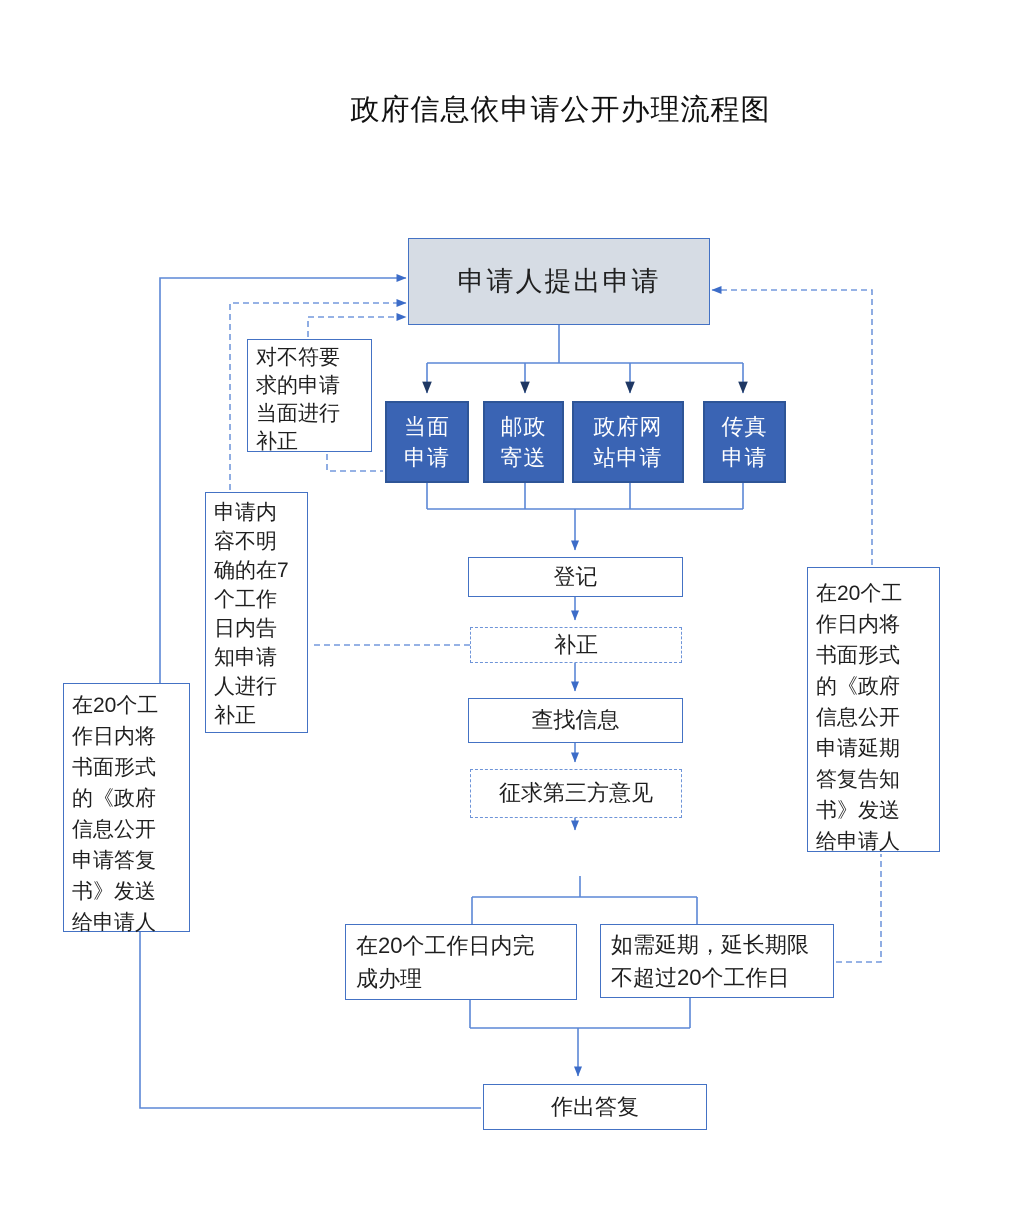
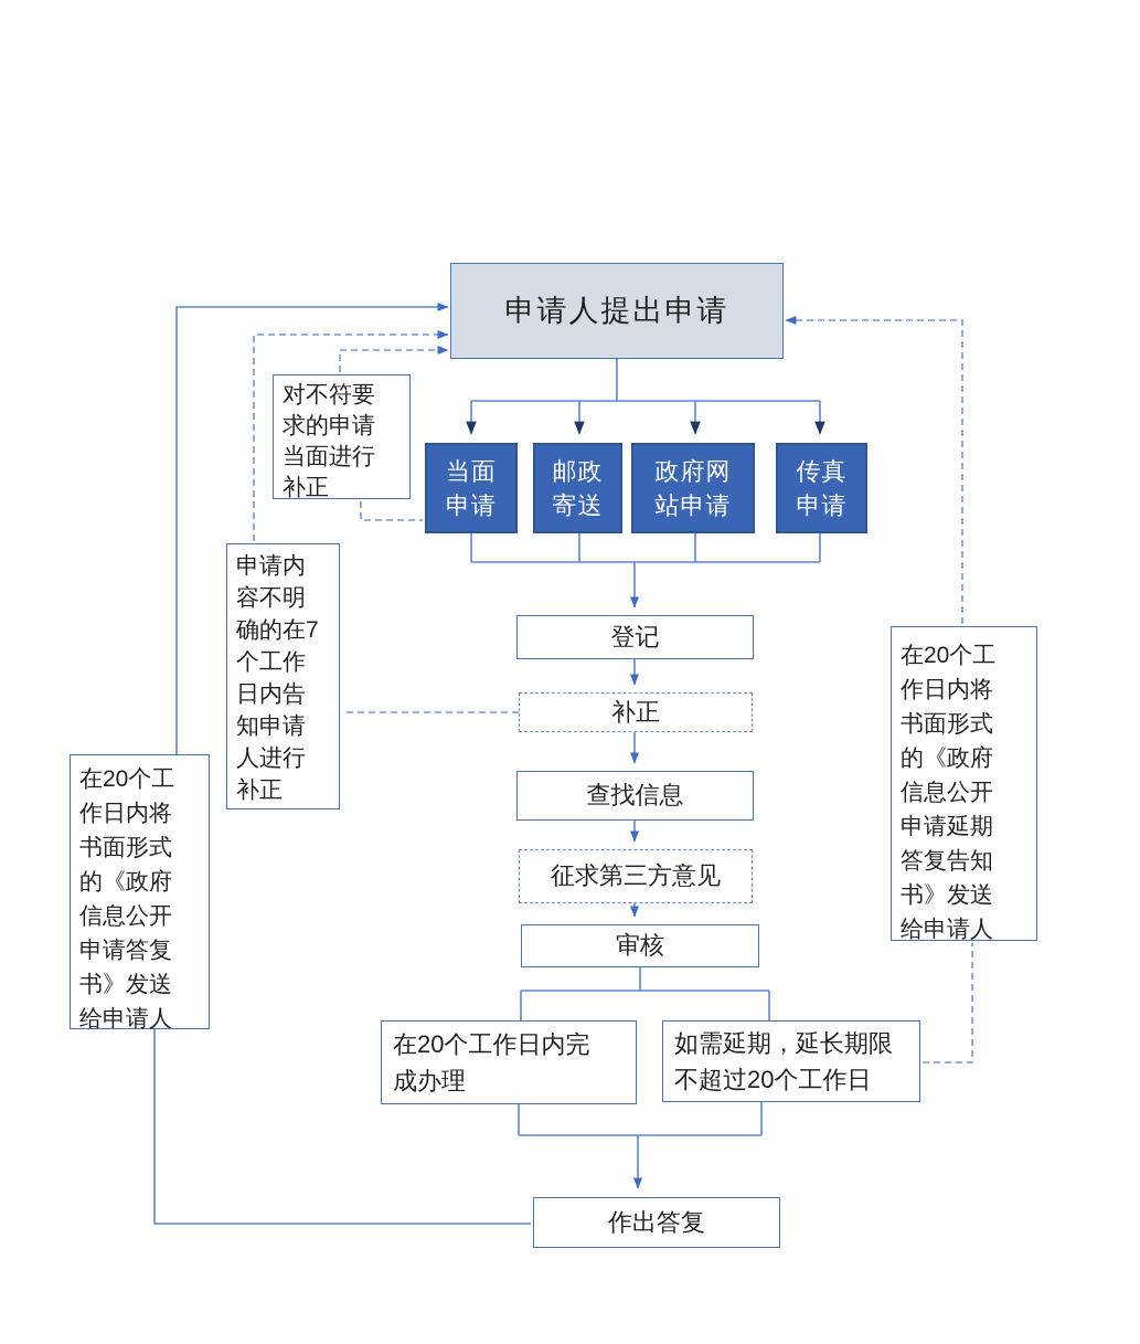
- 政府信息依申请公开办理流程图
  申请人提出申请
  当面
  申请
  邮政
  寄送
  政府网
  站申请
  传真
  申请
  登记
  补正
  查找信息
  征求第三方意见
+ 审核
  在20个工作日内完
  成办理
  如需延期，延长期限
  不超过20个工作日
  作出答复
  对不符要
  求的申请
  当面进行
  补正
  申请内
  容不明
  确的在7
  个工作
  日内告
  知申请
  人进行
  补正
  在20个工
  作日内将
  书面形式
  的《政府
  信息公开
  申请答复
  书》发送
  给申请人
  在20个工
  作日内将
  书面形式
  的《政府
  信息公开
  申请延期
  答复告知
  书》发送
  给申请人
